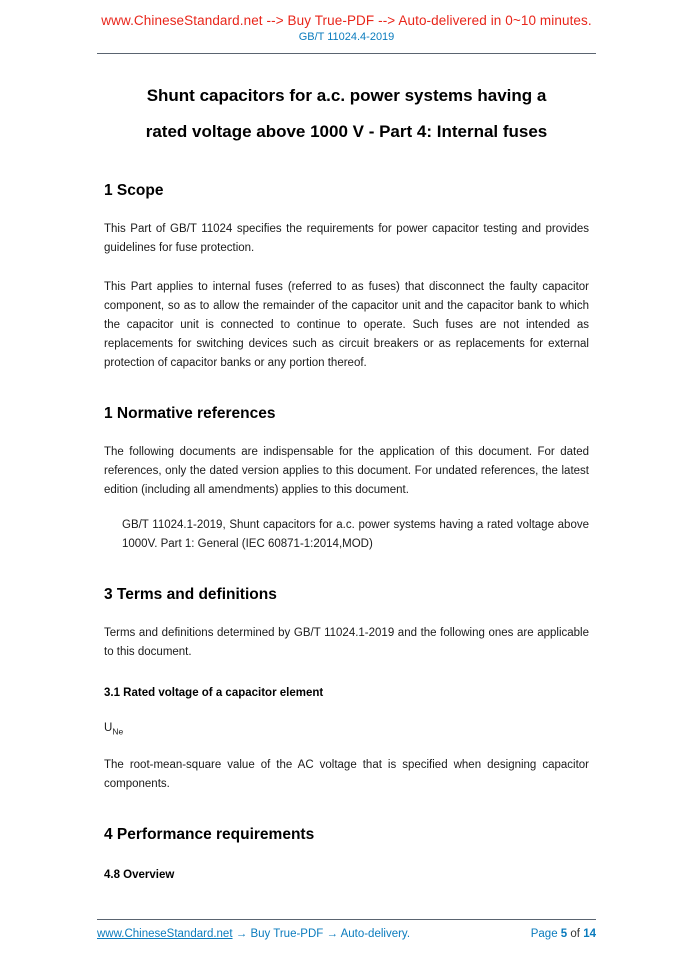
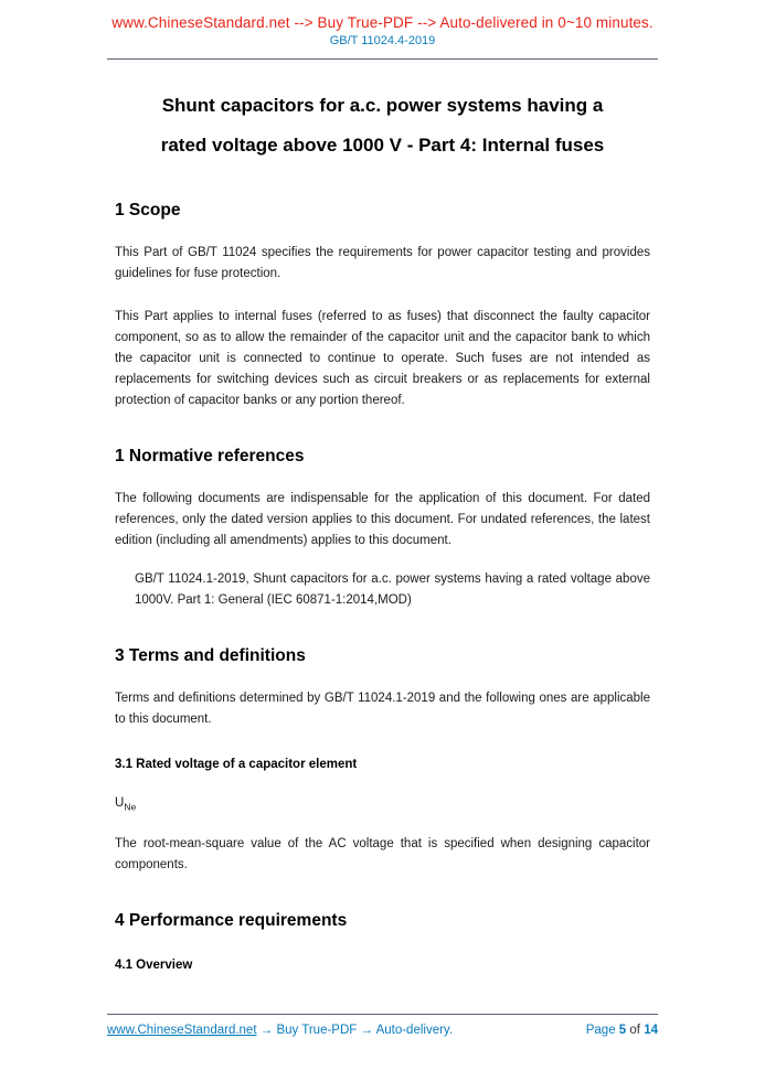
  www.ChineseStandard.net --> Buy True-PDF --> Auto-delivered in 0~10 minutes.
  GB/T 11024.4-2019
  Shunt capacitors for a.c. power systems having a
  rated voltage above 1000 V - Part 4: Internal fuses
  1 Scope
  This Part of GB/T 11024 specifies the requirements for power capacitor testing and provides guidelines for fuse protection.
  This Part applies to internal fuses (referred to as fuses) that disconnect the faulty capacitor component, so as to allow the remainder of the capacitor unit and the capacitor bank to which the capacitor unit is connected to continue to operate. Such fuses are not intended as replacements for switching devices such as circuit breakers or as replacements for external protection of capacitor banks or any portion thereof.
  1 Normative references
  The following documents are indispensable for the application of this document. For dated references, only the dated version applies to this document. For undated references, the latest edition (including all amendments) applies to this document.
  GB/T 11024.1-2019, Shunt capacitors for a.c. power systems having a rated voltage above 1000V. Part 1: General (IEC 60871-1:2014,MOD)
  3 Terms and definitions
  Terms and definitions determined by GB/T 11024.1-2019 and the following ones are applicable to this document.
  3.1 Rated voltage of a capacitor element
  UNe
  The root-mean-square value of the AC voltage that is specified when designing capacitor components.
  4 Performance requirements
- 4.8 Overview
+ 4.1 Overview
  www.ChineseStandard.net → Buy True-PDF → Auto-delivery.
  Page 5 of 14
